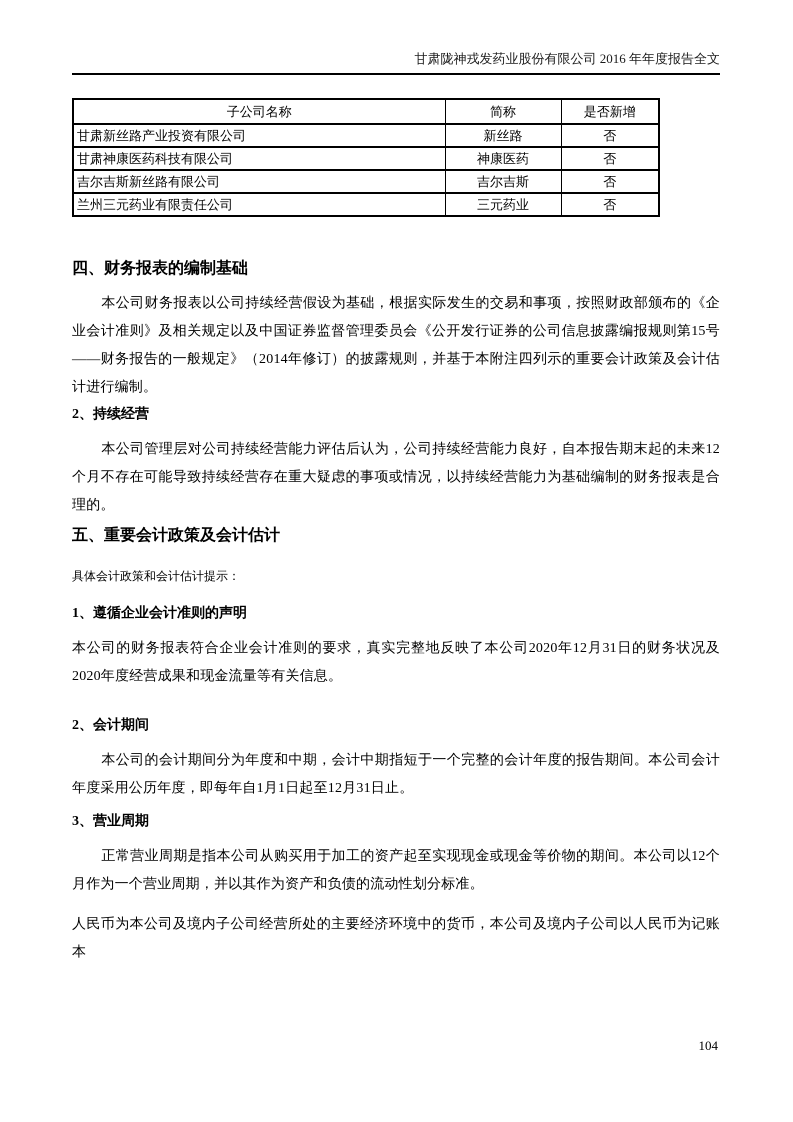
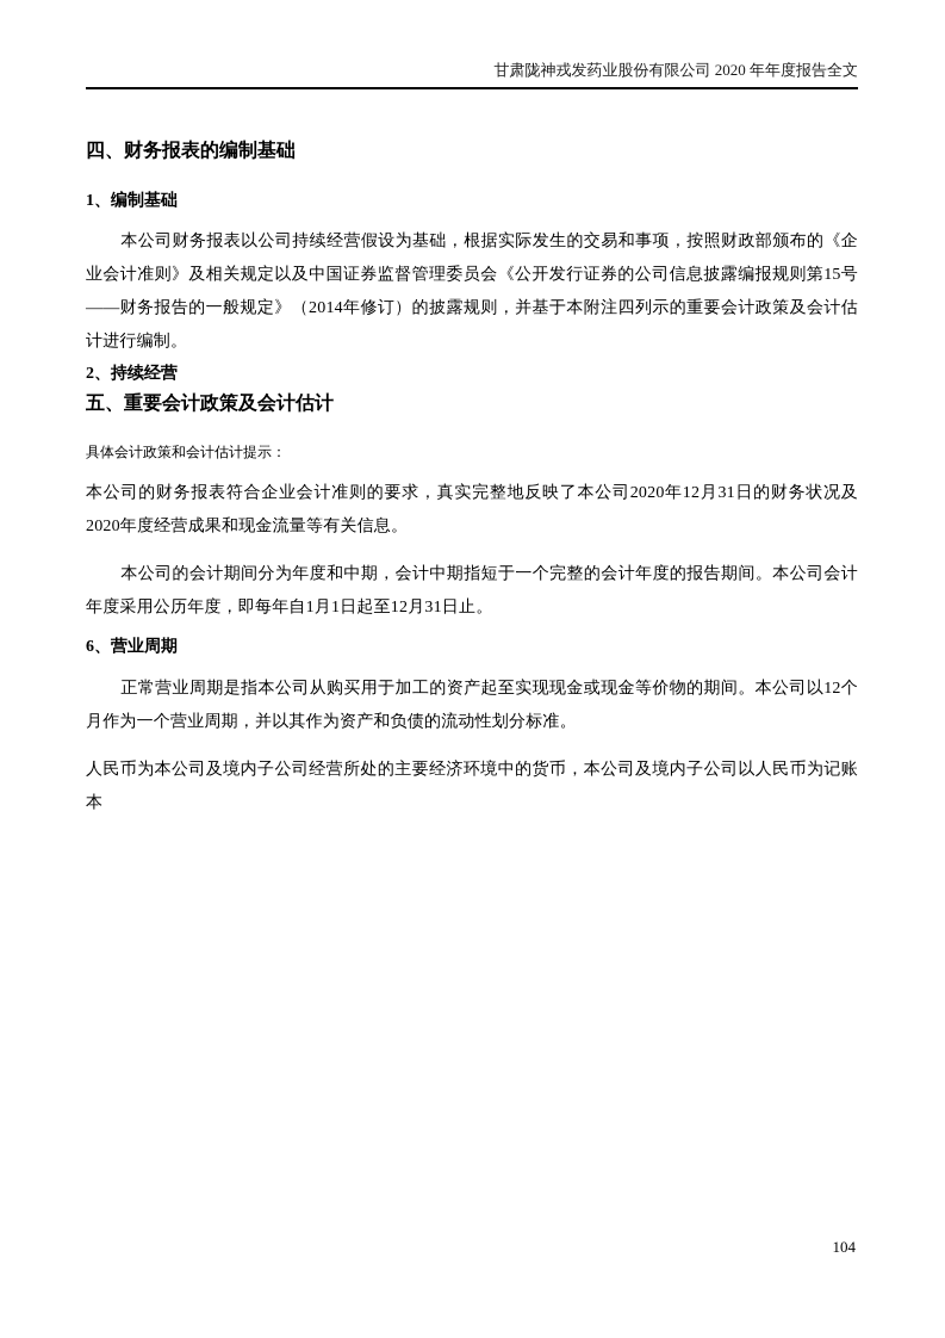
- 甘肃陇神戎发药业股份有限公司 2016 年年度报告全文
+ 甘肃陇神戎发药业股份有限公司 2020 年年度报告全文
- 子公司名称	简称	是否新增
- 甘肃新丝路产业投资有限公司	新丝路	否
- 甘肃神康医药科技有限公司	神康医药	否
- 吉尔吉斯新丝路有限公司	吉尔吉斯	否
- 兰州三元药业有限责任公司	三元药业	否
  四、财务报表的编制基础
+ 1、编制基础
  本公司财务报表以公司持续经营假设为基础，根据实际发生的交易和事项，按照财政部颁布的《企业会计准则》及相关规定以及中国证券监督管理委员会《公开发行证券的公司信息披露编报规则第15号——财务报告的一般规定》（2014年修订）的披露规则，并基于本附注四列示的重要会计政策及会计估计进行编制。
  2、持续经营
- 本公司管理层对公司持续经营能力评估后认为，公司持续经营能力良好，自本报告期末起的未来12个月不存在可能导致持续经营存在重大疑虑的事项或情况，以持续经营能力为基础编制的财务报表是合理的。
  五、重要会计政策及会计估计
  具体会计政策和会计估计提示：
- 1、遵循企业会计准则的声明
  本公司的财务报表符合企业会计准则的要求，真实完整地反映了本公司2020年12月31日的财务状况及2020年度经营成果和现金流量等有关信息。
- 2、会计期间
  本公司的会计期间分为年度和中期，会计中期指短于一个完整的会计年度的报告期间。本公司会计年度采用公历年度，即每年自1月1日起至12月31日止。
- 3、营业周期
+ 6、营业周期
  正常营业周期是指本公司从购买用于加工的资产起至实现现金或现金等价物的期间。本公司以12个月作为一个营业周期，并以其作为资产和负债的流动性划分标准。
  人民币为本公司及境内子公司经营所处的主要经济环境中的货币，本公司及境内子公司以人民币为记账本
  104
